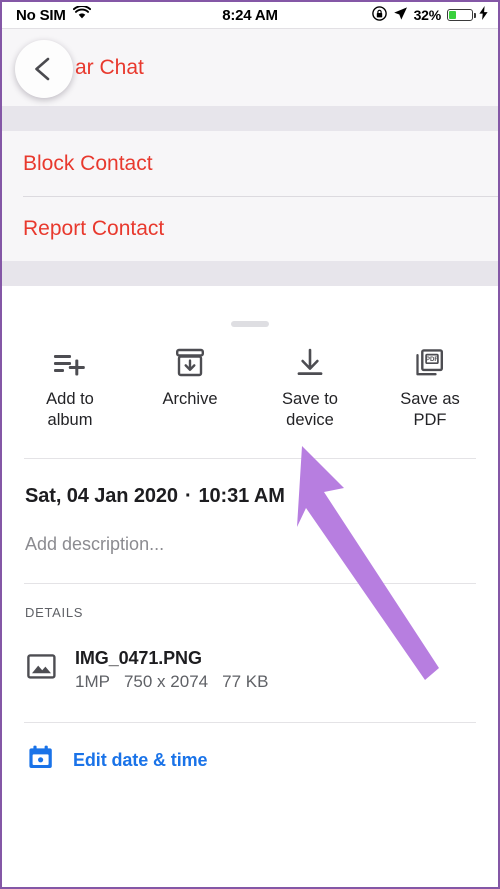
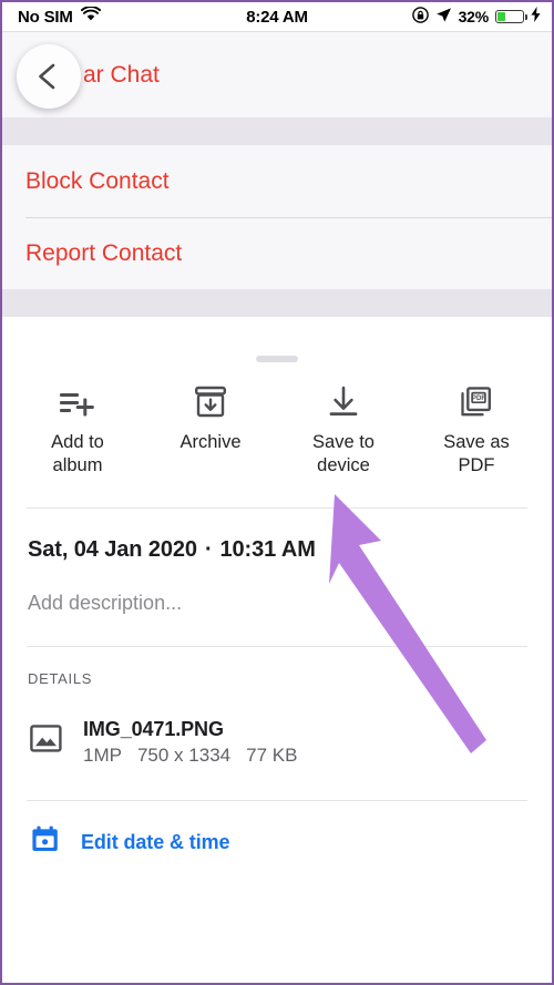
  No SIM
  8:24 AM
  32%
  ar Chat
  Block Contact
  Report Contact
  Add to
  album
  Archive
  Save to
  device
  Save as PDF
  Sat, 04 Jan 2020 · 10:31 AM
  Add description...
  DETAILS
  IMG_0471.PNG
- 1MP 750 x 2074 77 KB
+ 1MP 750 x 1334 77 KB
  Edit date & time
